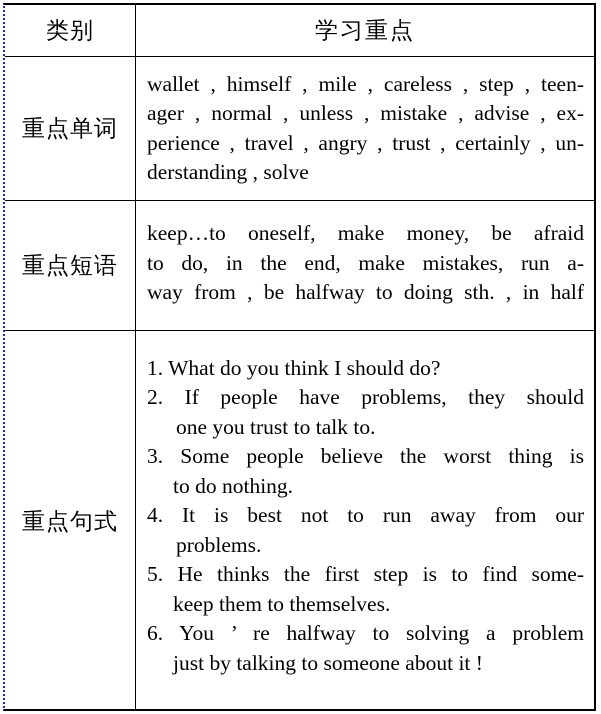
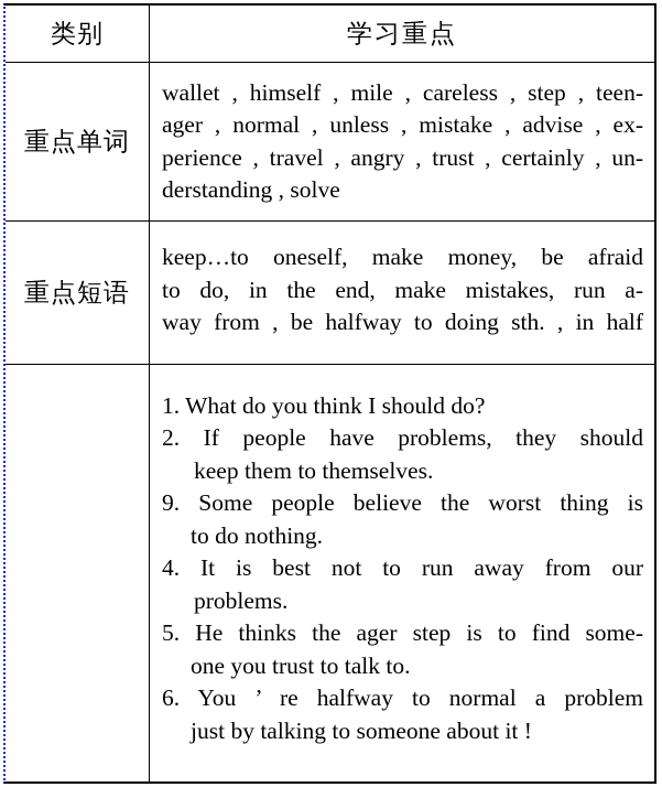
  类别
  学习重点
  重点单词
  wallet , himself , mile , careless , step , teen-
  ager , normal , unless , mistake , advise , ex-
  perience , travel , angry , trust , certainly , un-
  derstanding , solve
  重点短语
  keep…to oneself, make money, be afraid
  to do, in the end, make mistakes, run a-
  way from , be halfway to doing sth. , in half
- 重点句式
  1. What do you think I should do?
  2. If people have problems, they should
- one you trust to talk to.
+ keep them to themselves.
- 3. Some people believe the worst thing is
+ 9. Some people believe the worst thing is
  to do nothing.
  4. It is best not to run away from our
  problems.
- 5. He thinks the first step is to find some-
+ 5. He thinks the ager step is to find some-
- keep them to themselves.
+ one you trust to talk to.
- 6. You ’ re halfway to solving a problem
+ 6. You ’ re halfway to normal a problem
  just by talking to someone about it !
